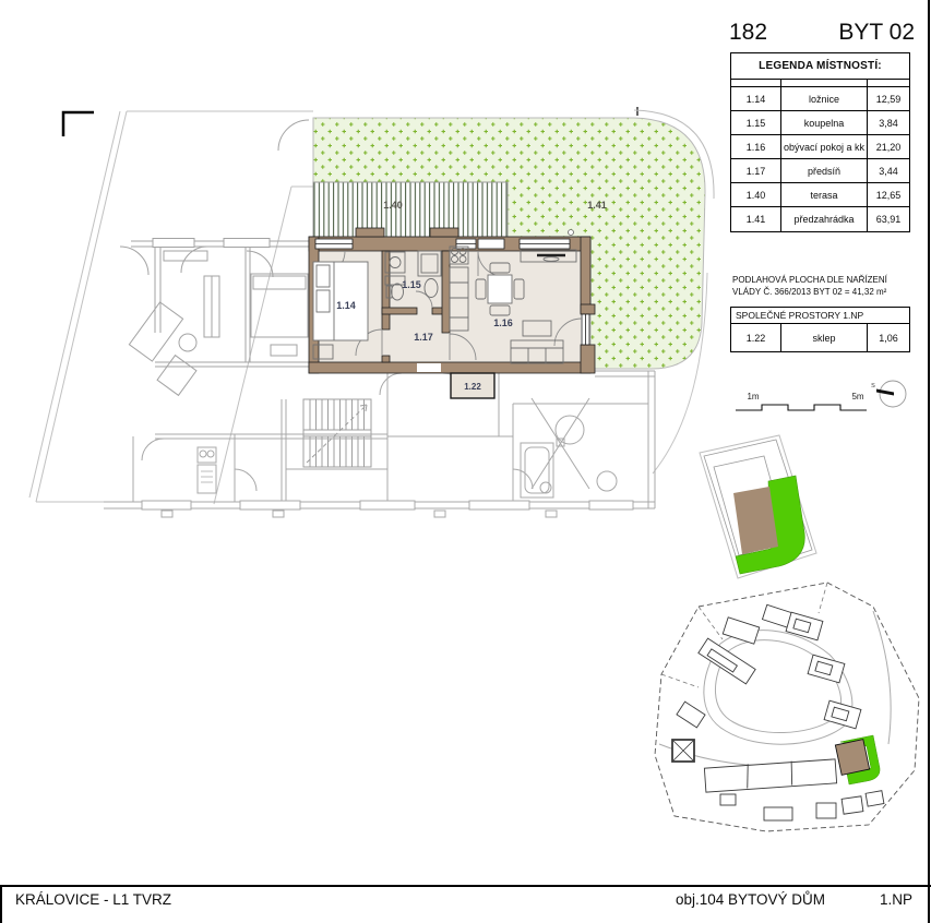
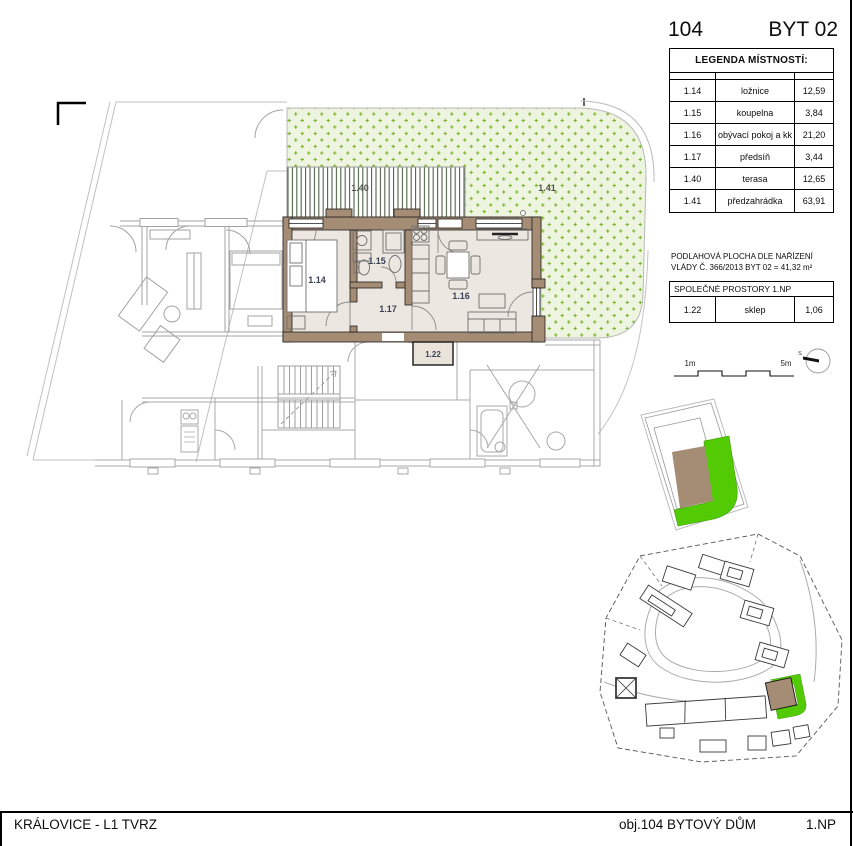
  1.41
  1.40
  1.14
  1.15
  1.16
  1.17
  1.22
  1m
  5m
- 182
+ 104
  BYT 02
  LEGENDA MÍSTNOSTÍ:
  1.14
  ložnice
  12,59
  1.15
  koupelna
  3,84
  1.16
  obývací pokoj a kk
  21,20
  1.17
  předsíň
  3,44
  1.40
  terasa
  12,65
  1.41
  předzahrádka
  63,91
  PODLAHOVÁ PLOCHA DLE NAŘÍZENÍ
  VLÁDY Č. 366/2013 BYT 02 = 41,32 m²
  SPOLEČNÉ PROSTORY 1.NP
  1.22
  sklep
  1,06
  KRÁLOVICE - L1 TVRZ
  obj.104 BYTOVÝ DŮM
  1.NP
